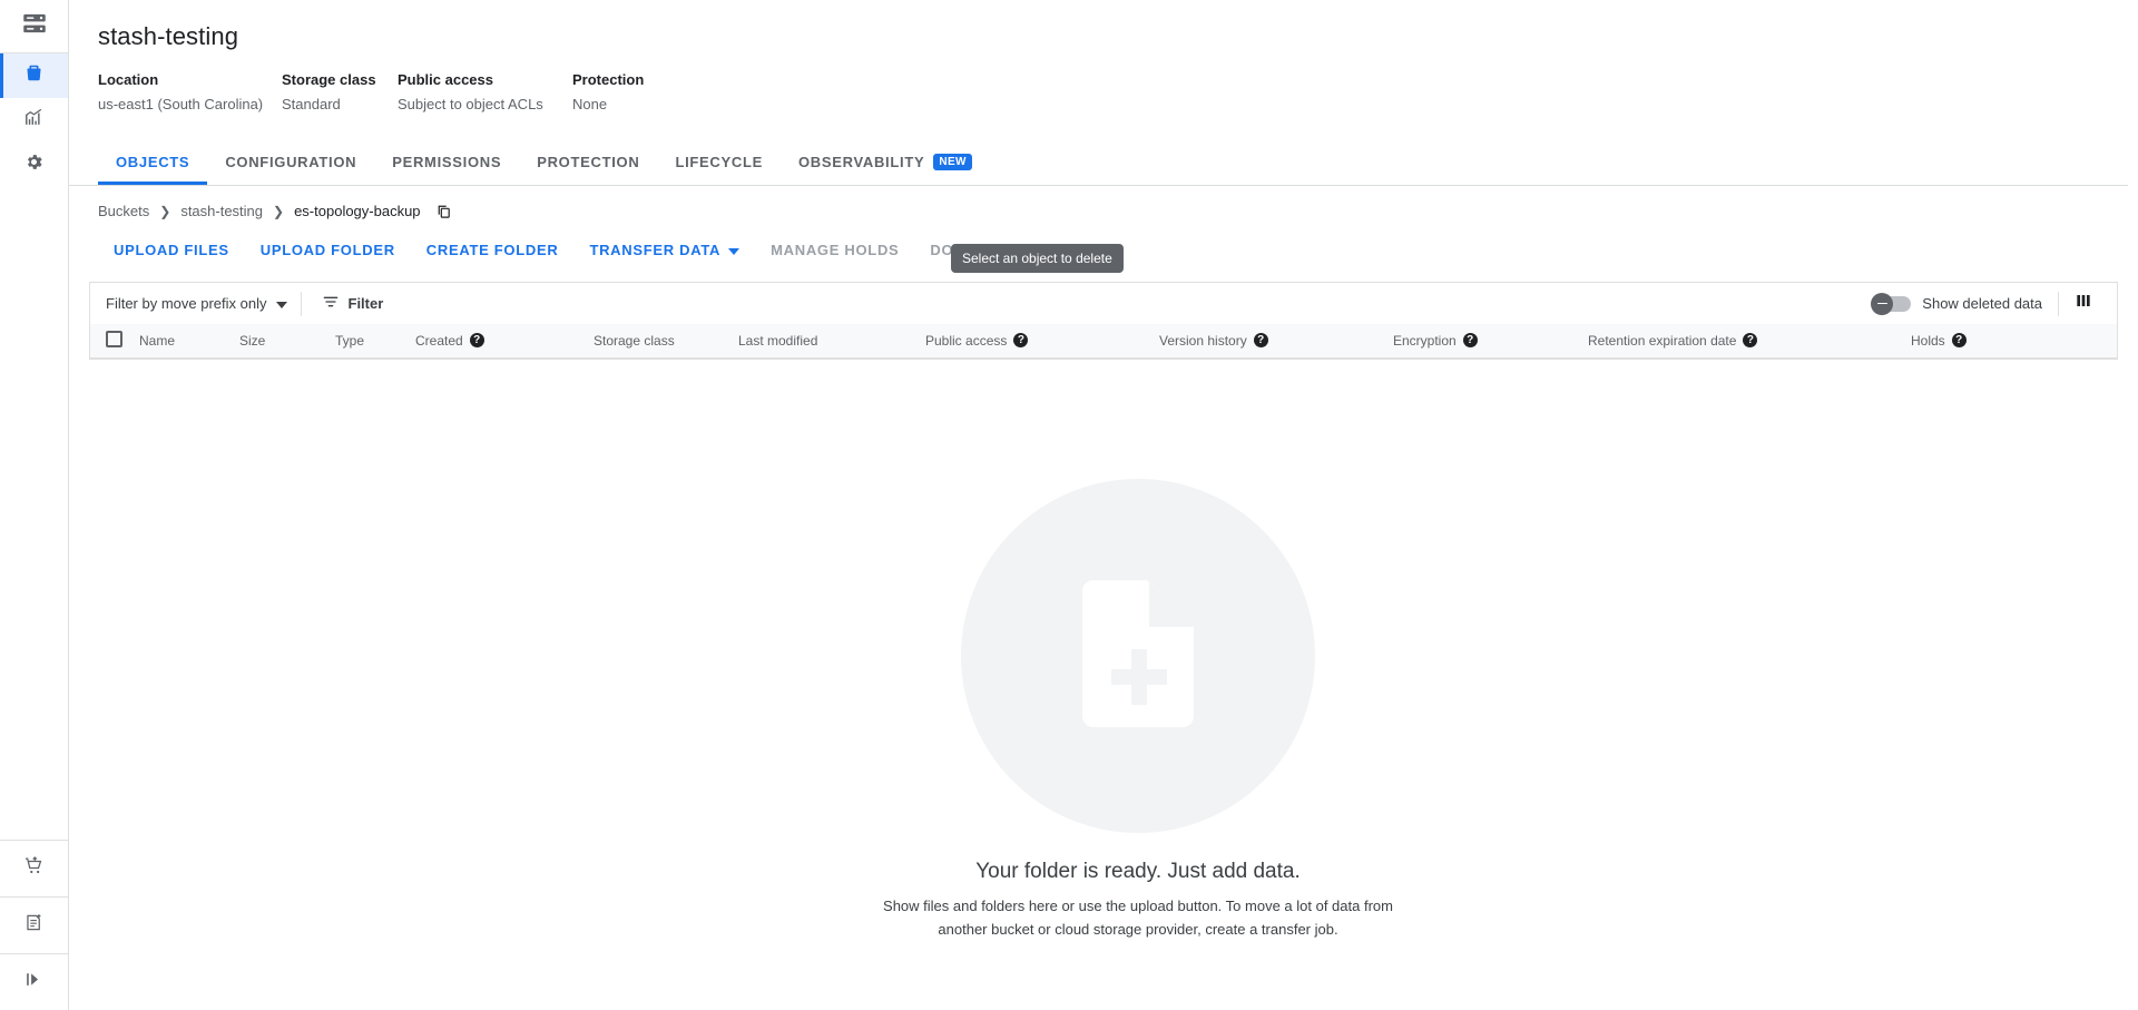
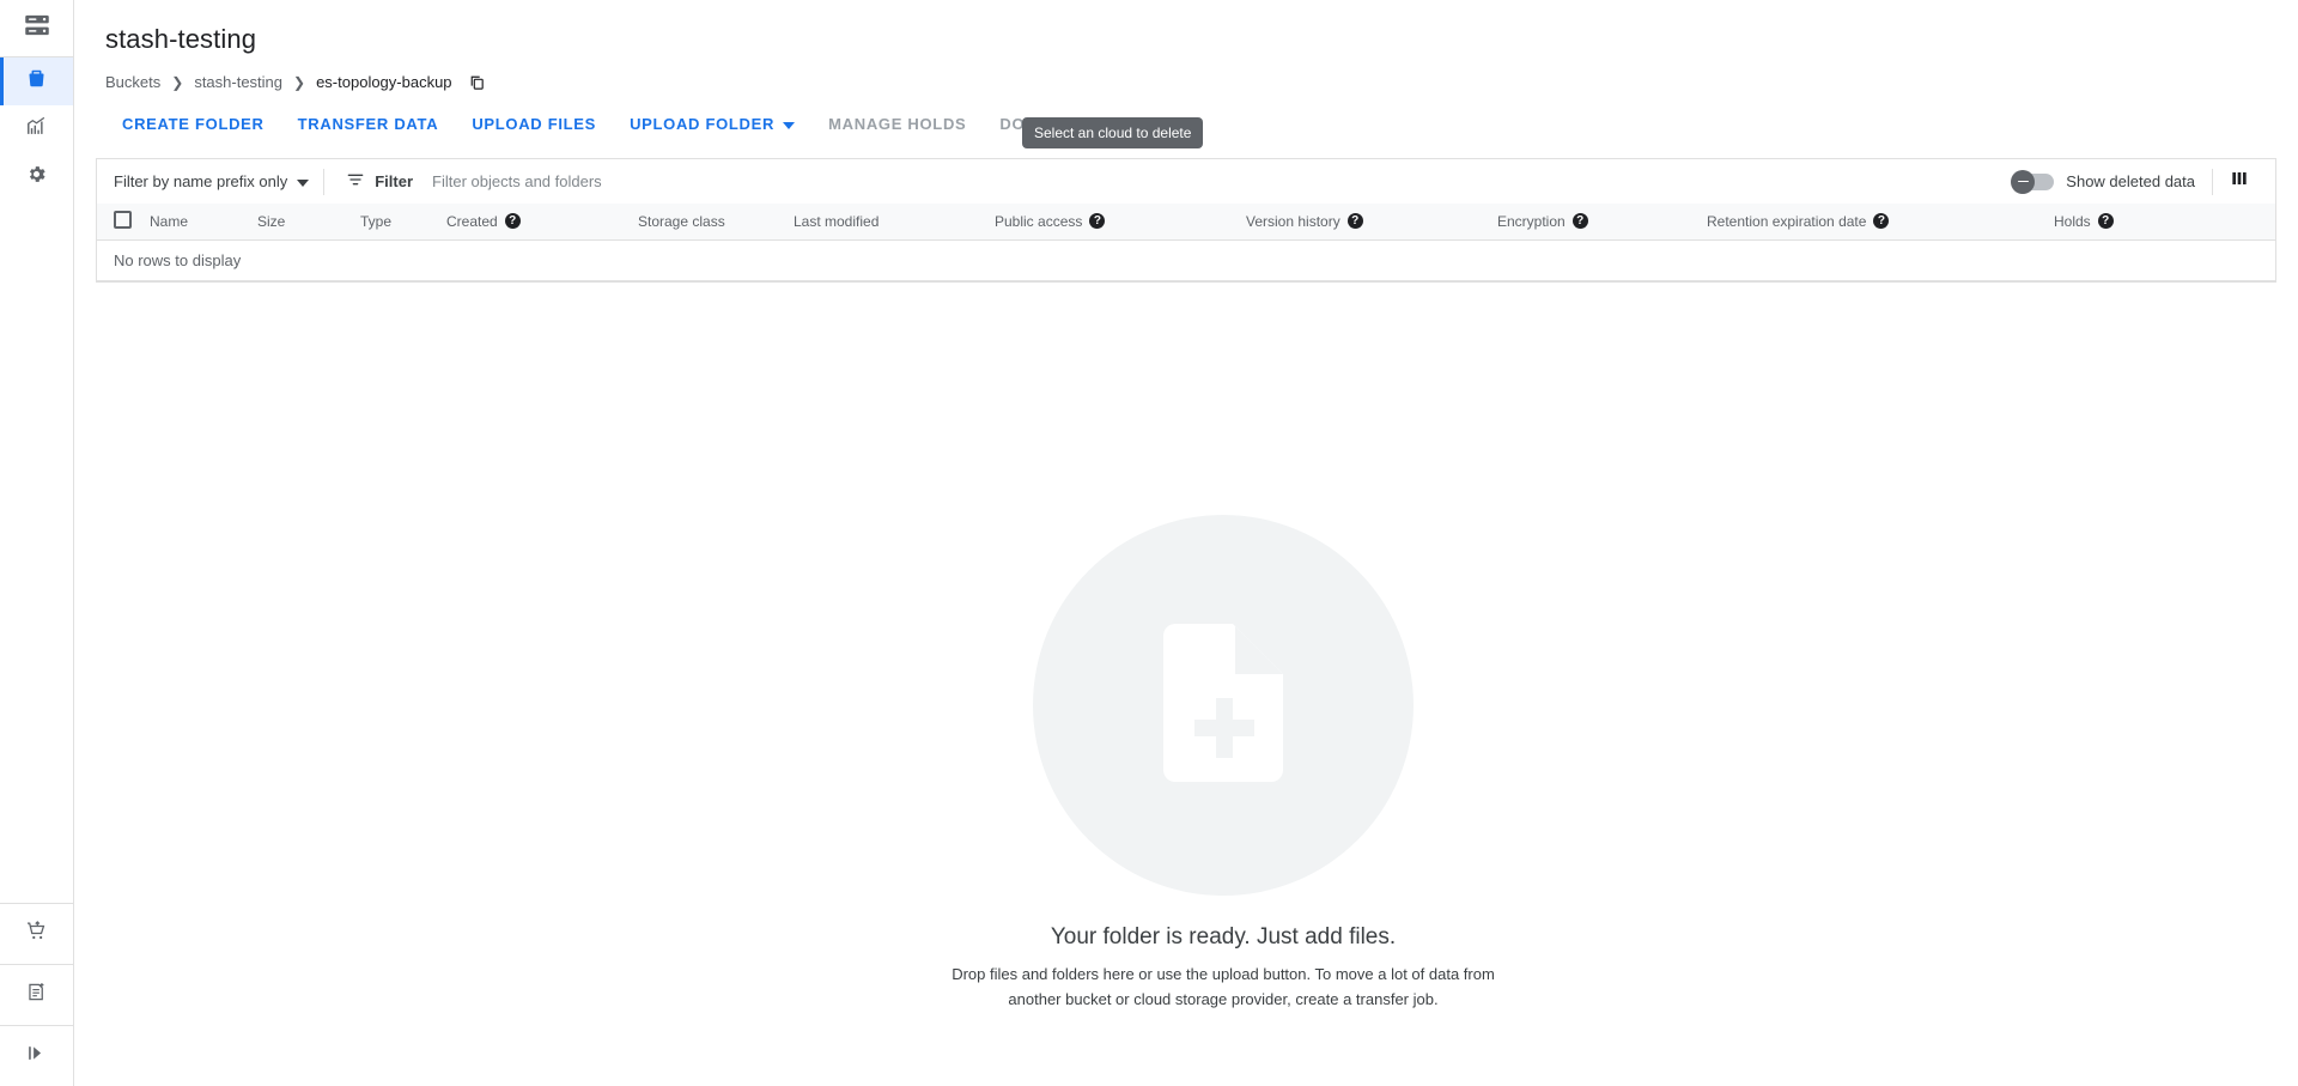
  stash-testing
- Location
- us-east1 (South Carolina)
- Storage class
- Standard
- Public access
- Subject to object ACLs
- Protection
- None
- OBJECTS
- CONFIGURATION
- PERMISSIONS
- PROTECTION
- LIFECYCLE
- OBSERVABILITY
- NEW
  Buckets
  ❯
  stash-testing
  ❯
  es-topology-backup
- UPLOAD FILES
+ CREATE FOLDER
- UPLOAD FOLDER
+ TRANSFER DATA
- CREATE FOLDER
+ UPLOAD FILES
- TRANSFER DATA
+ UPLOAD FOLDER
  MANAGE HOLDS
- Select an object to delete
+ Select an cloud to delete
- Filter by move prefix only
+ Filter by name prefix only
  Filter
+ Filter objects and folders
  Show deleted data
  	Name	Size	Type	Created ?	Storage class	Last modified	Public access ?	Version history ?	Encryption ?	Retention expiration date ?	Holds ?
+ No rows to display
- Your folder is ready. Just add data.
+ Your folder is ready. Just add files.
- Show files and folders here or use the upload button. To move a lot of data from another bucket or cloud storage provider, create a transfer job.
+ Drop files and folders here or use the upload button. To move a lot of data from another bucket or cloud storage provider, create a transfer job.
